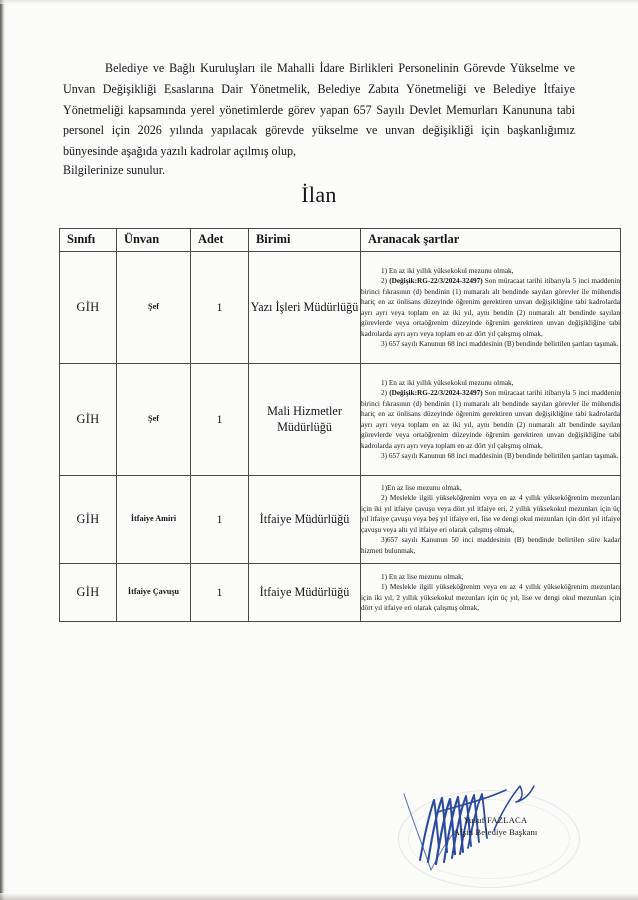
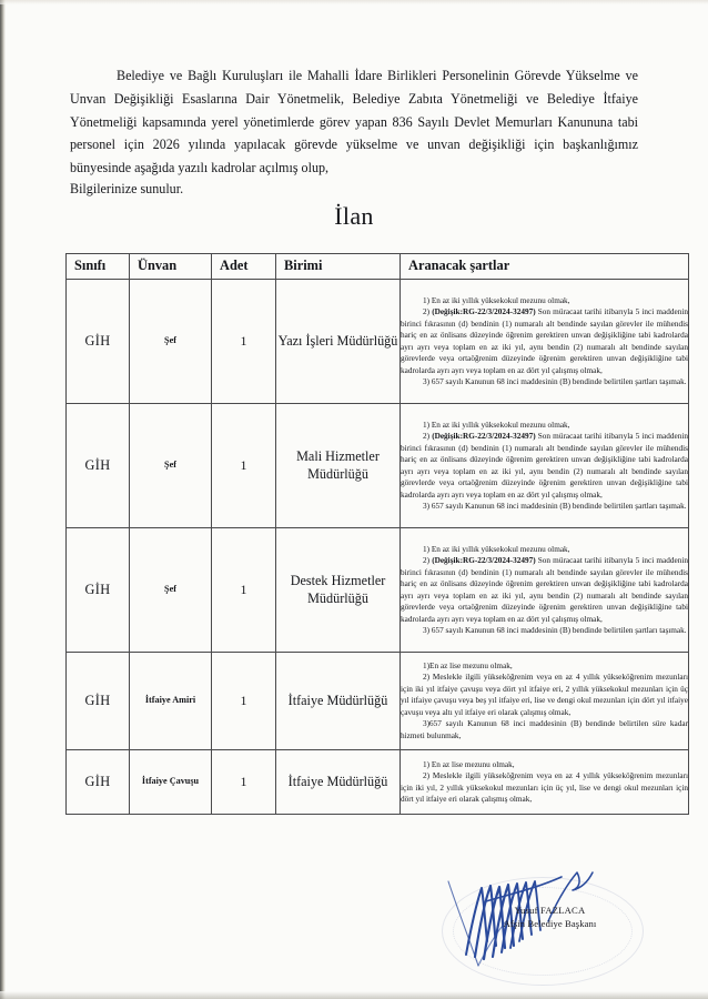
- Belediye ve Bağlı Kuruluşları ile Mahalli İdare Birlikleri Personelinin Görevde Yükselme ve Unvan Değişikliği Esaslarına Dair Yönetmelik, Belediye Zabıta Yönetmeliği ve Belediye İtfaiye Yönetmeliği kapsamında yerel yönetimlerde görev yapan 657 Sayılı Devlet Memurları Kanununa tabi personel için 2026 yılında yapılacak görevde yükselme ve unvan değişikliği için başkanlığımız bünyesinde aşağıda yazılı kadrolar açılmış olup,
+ Belediye ve Bağlı Kuruluşları ile Mahalli İdare Birlikleri Personelinin Görevde Yükselme ve Unvan Değişikliği Esaslarına Dair Yönetmelik, Belediye Zabıta Yönetmeliği ve Belediye İtfaiye Yönetmeliği kapsamında yerel yönetimlerde görev yapan 836 Sayılı Devlet Memurları Kanununa tabi personel için 2026 yılında yapılacak görevde yükselme ve unvan değişikliği için başkanlığımız bünyesinde aşağıda yazılı kadrolar açılmış olup,
  Bilgilerinize sunulur.
  İlan
  Sınıfı	Ünvan	Adet	Birimi	Aranacak şartlar
  GİH	Şef	1	Yazı İşleri Müdürlüğü	1) En az iki yıllık yüksekokul mezunu olmak,2) (Değişik:RG-22/3/2024-32497) Son müracaat tarihi itibarıyla 5 inci maddenin birinci fıkrasının (d) bendinin (1) numaralı alt bendinde sayılan görevler ile mühendis hariç en az önlisans düzeyinde öğrenim gerektiren unvan değişikliğine tabi kadrolarda ayrı ayrı veya toplam en az iki yıl, aynı bendin (2) numaralı alt bendinde sayılan görevlerde veya ortaöğrenim düzeyinde öğrenim gerektiren unvan değişikliğine tabi kadrolarda ayrı ayrı veya toplam en az dört yıl çalışmış olmak,3) 657 sayılı Kanunun 68 inci maddesinin (B) bendinde belirtilen şartları taşımak.
  GİH	Şef	1	Mali Hizmetler Müdürlüğü	1) En az iki yıllık yüksekokul mezunu olmak,2) (Değişik:RG-22/3/2024-32497) Son müracaat tarihi itibarıyla 5 inci maddenin birinci fıkrasının (d) bendinin (1) numaralı alt bendinde sayılan görevler ile mühendis hariç en az önlisans düzeyinde öğrenim gerektiren unvan değişikliğine tabi kadrolarda ayrı ayrı veya toplam en az iki yıl, aynı bendin (2) numaralı alt bendinde sayılan görevlerde veya ortaöğrenim düzeyinde öğrenim gerektiren unvan değişikliğine tabi kadrolarda ayrı ayrı veya toplam en az dört yıl çalışmış olmak,3) 657 sayılı Kanunun 68 inci maddesinin (B) bendinde belirtilen şartları taşımak.
+ GİH	Şef	1	Destek Hizmetler Müdürlüğü	1) En az iki yıllık yüksekokul mezunu olmak,2) (Değişik:RG-22/3/2024-32497) Son müracaat tarihi itibarıyla 5 inci maddenin birinci fıkrasının (d) bendinin (1) numaralı alt bendinde sayılan görevler ile mühendis hariç en az önlisans düzeyinde öğrenim gerektiren unvan değişikliğine tabi kadrolarda ayrı ayrı veya toplam en az iki yıl, aynı bendin (2) numaralı alt bendinde sayılan görevlerde veya ortaöğrenim düzeyinde öğrenim gerektiren unvan değişikliğine tabi kadrolarda ayrı ayrı veya toplam en az dört yıl çalışmış olmak,3) 657 sayılı Kanunun 68 inci maddesinin (B) bendinde belirtilen şartları taşımak.
- GİH	İtfaiye Amiri	1	İtfaiye Müdürlüğü	1)En az lise mezunu olmak,2) Meslekle ilgili yükseköğrenim veya en az 4 yıllık yükseköğrenim mezunları yıl itfaiye çavuşu veya beş yıl itfaiye eri, lise ve dengi okul mezunları için dört yıl itfaiye çavuşu veya altı yıl itfaiye eri olarak çalışmış olmak,3)657 sayılı Kanunun 50 inci maddesinin (B) bendinde belirtilen süre kadar hizmeti bulunmak,
+ GİH	İtfaiye Amiri	1	İtfaiye Müdürlüğü	1)En az lise mezunu olmak,2) Meslekle ilgili yükseköğrenim veya en az 4 yıllık yükseköğrenim mezunları için iki yıl itfaiye çavuşu veya dört yıl itfaiye eri, 2 yıllık yüksekokul mezunları için üç yıl itfaiye çavuşu veya beş yıl itfaiye eri, lise ve dengi okul mezunları için dört yıl itfaiye çavuşu veya altı yıl itfaiye eri olarak çalışmış olmak,3)657 sayılı Kanunun 68 inci maddesinin (B) bendinde belirtilen süre kadar hizmeti bulunmak,
- GİH	İtfaiye Çavuşu	1	İtfaiye Müdürlüğü	1) En az lise mezunu olmak,1) Meslekle ilgili yükseköğrenim veya en az 4 yıllık yükseköğrenim mezunları için iki yıl, 2 yıllık yüksekokul mezunları için üç yıl, lise ve dengi okul mezunları için dört yıl itfaiye eri olarak çalışmış olmak,
+ GİH	İtfaiye Çavuşu	1	İtfaiye Müdürlüğü	1) En az lise mezunu olmak,2) Meslekle ilgili yükseköğrenim veya en az 4 yıllık yükseköğrenim mezunları için iki yıl, 2 yıllık yüksekokul mezunları için üç yıl, lise ve dengi okul mezunları için dört yıl itfaiye eri olarak çalışmış olmak,
  Yusuf FAZLACA
  Afşin Belediye Başkanı
